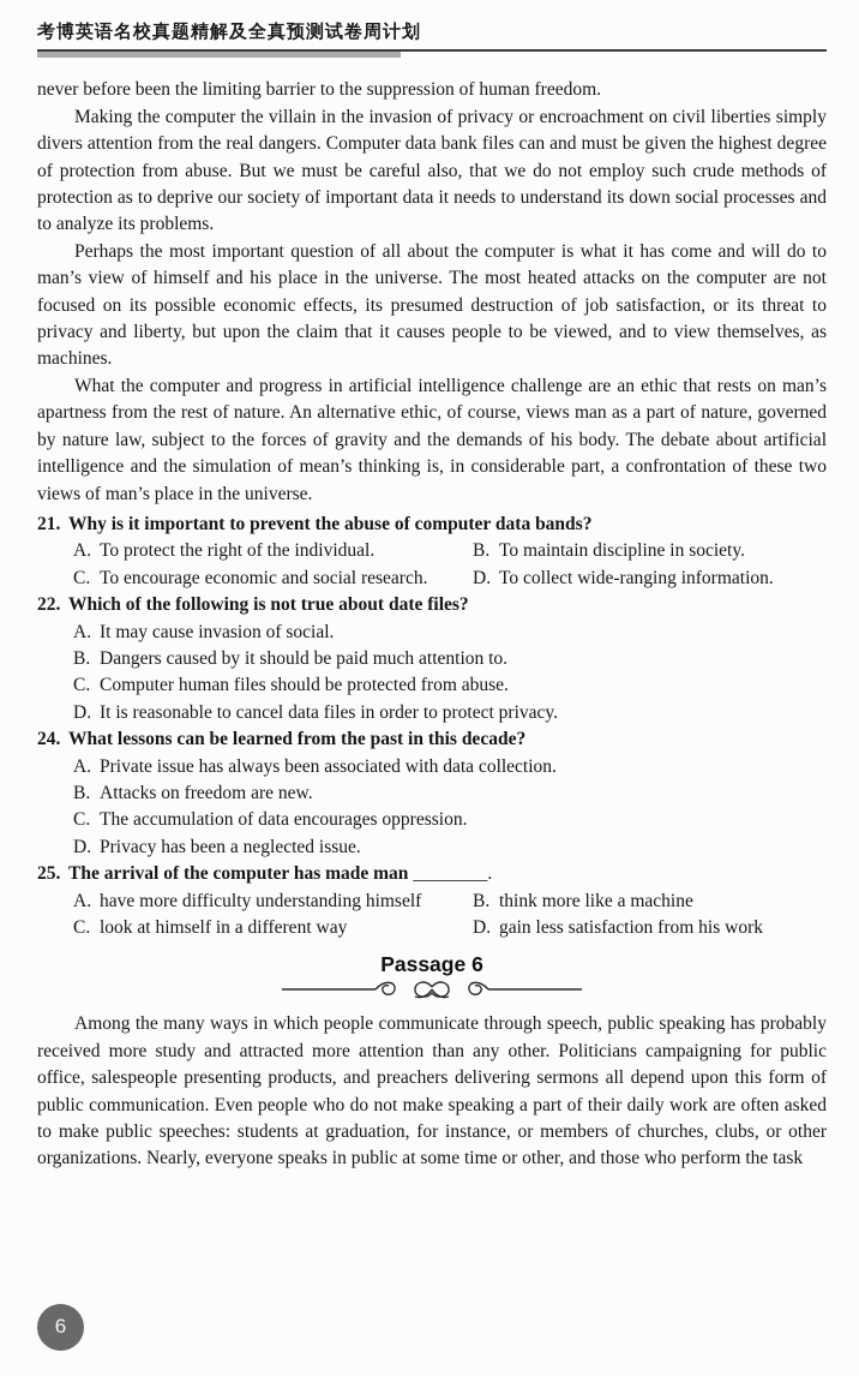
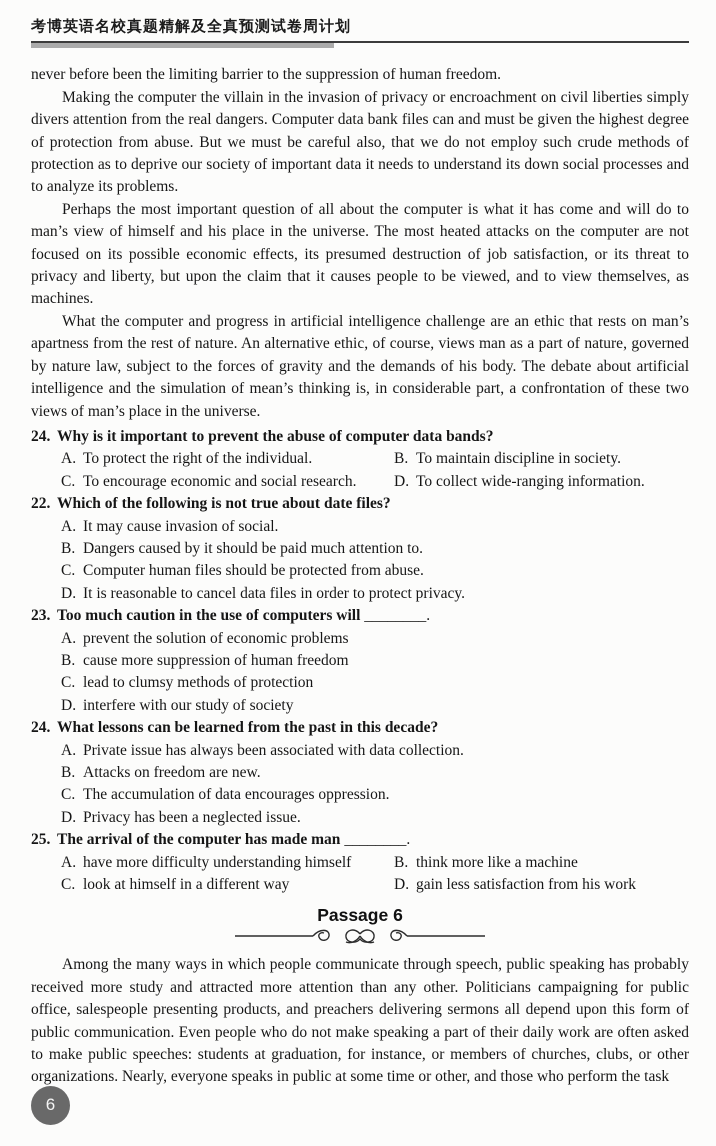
  考博英语名校真题精解及全真预测试卷周计划
  never before been the limiting barrier to the suppression of human freedom.
  Making the computer the villain in the invasion of privacy or encroachment on civil liberties simply divers attention from the real dangers. Computer data bank files can and must be given the highest degree of protection from abuse. But we must be careful also, that we do not employ such crude methods of protection as to deprive our society of important data it needs to understand its down social processes and to analyze its problems.
  Perhaps the most important question of all about the computer is what it has come and will do to man’s view of himself and his place in the universe. The most heated attacks on the computer are not focused on its possible economic effects, its presumed destruction of job satisfaction, or its threat to privacy and liberty, but upon the claim that it causes people to be viewed, and to view themselves, as machines.
  What the computer and progress in artificial intelligence challenge are an ethic that rests on man’s apartness from the rest of nature. An alternative ethic, of course, views man as a part of nature, governed by nature law, subject to the forces of gravity and the demands of his body. The debate about artificial intelligence and the simulation of mean’s thinking is, in considerable part, a confrontation of these two views of man’s place in the universe.
- 21. Why is it important to prevent the abuse of computer data bands?
+ 24. Why is it important to prevent the abuse of computer data bands?
  A. To protect the right of the individual.
  B. To maintain discipline in society.
  C. To encourage economic and social research.
  D. To collect wide-ranging information.
  22. Which of the following is not true about date files?
  A. It may cause invasion of social.
  B. Dangers caused by it should be paid much attention to.
  C. Computer human files should be protected from abuse.
  D. It is reasonable to cancel data files in order to protect privacy.
+ 23. Too much caution in the use of computers will ________.
+ A. prevent the solution of economic problems
+ B. cause more suppression of human freedom
+ C. lead to clumsy methods of protection
+ D. interfere with our study of society
  24. What lessons can be learned from the past in this decade?
  A. Private issue has always been associated with data collection.
  B. Attacks on freedom are new.
  C. The accumulation of data encourages oppression.
  D. Privacy has been a neglected issue.
  25. The arrival of the computer has made man ________.
  A. have more difficulty understanding himself
  B. think more like a machine
  C. look at himself in a different way
  D. gain less satisfaction from his work
  Passage 6
  Among the many ways in which people communicate through speech, public speaking has probably received more study and attracted more attention than any other. Politicians campaigning for public office, salespeople presenting products, and preachers delivering sermons all depend upon this form of public communication. Even people who do not make speaking a part of their daily work are often asked to make public speeches: students at graduation, for instance, or members of churches, clubs, or other organizations. Nearly, everyone speaks in public at some time or other, and those who perform the task
  6
